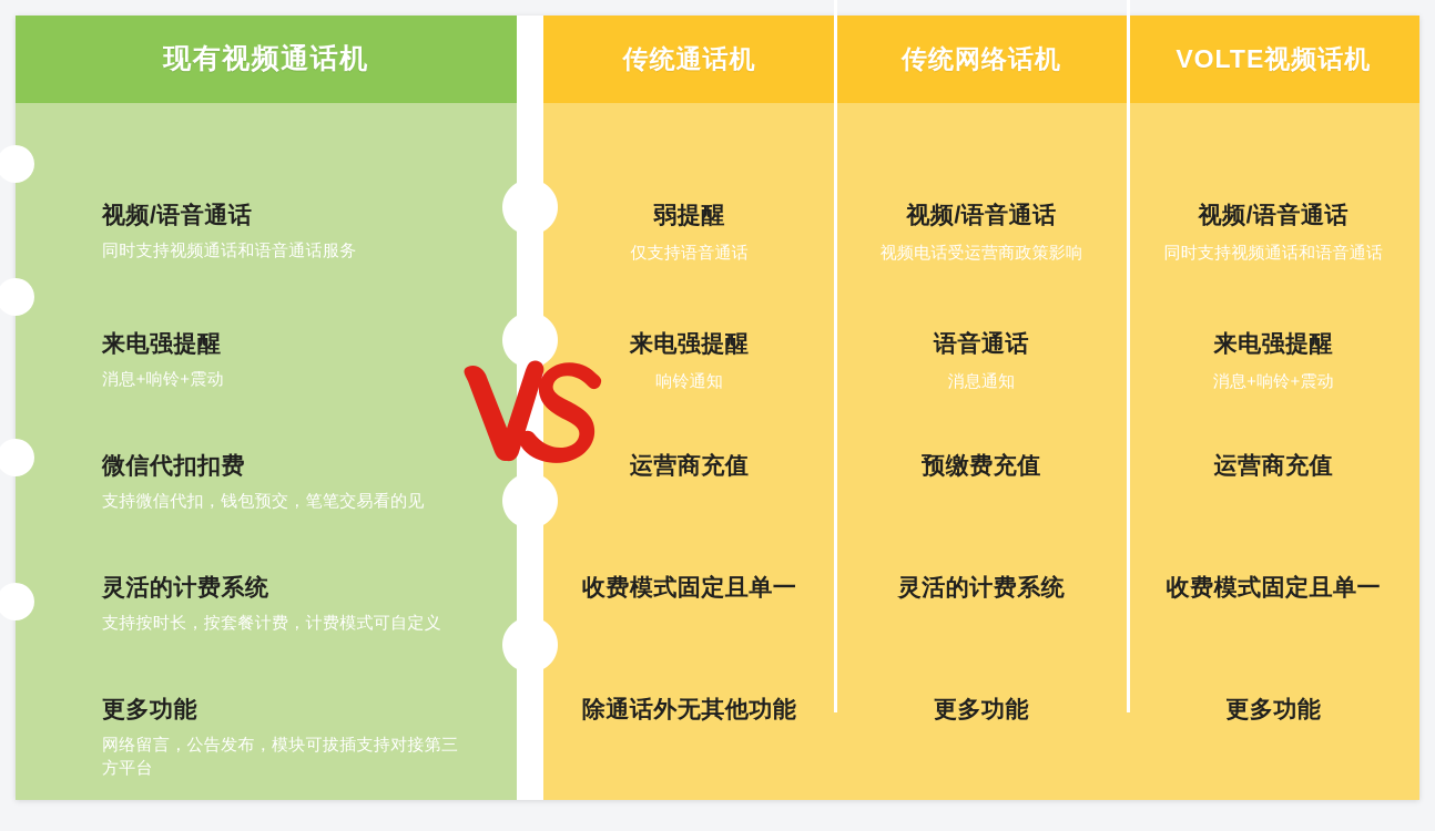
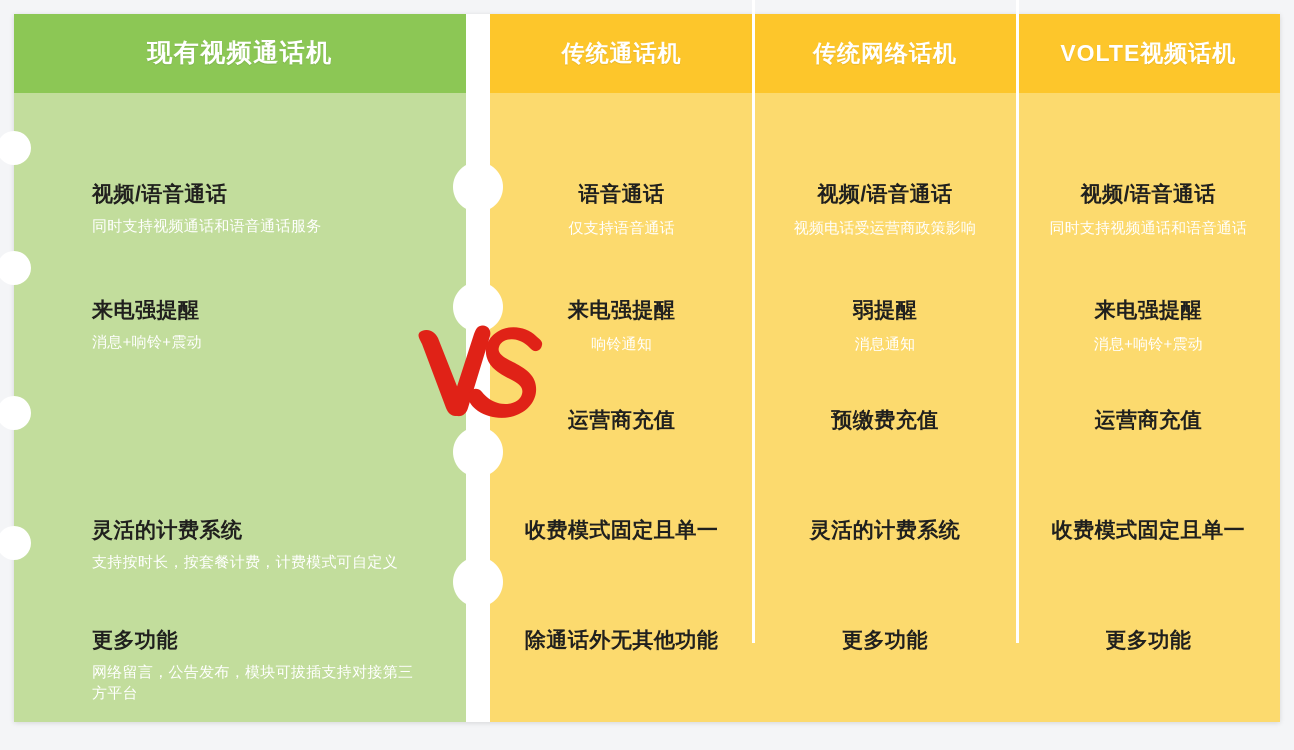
  现有视频通话机
  视频/语音通话
  同时支持视频通话和语音通话服务
  来电强提醒
  消息+响铃+震动
- 微信代扣扣费
- 支持微信代扣，钱包预交，笔笔交易看的见
  灵活的计费系统
  支持按时长，按套餐计费，计费模式可自定义
  更多功能
  网络留言，公告发布，模块可拔插支持对接第三方平台
  传统通话机
- 弱提醒
+ 语音通话
  仅支持语音通话
  来电强提醒
  响铃通知
  运营商充值
  收费模式固定且单一
  除通话外无其他功能
  传统网络话机
  视频/语音通话
  视频电话受运营商政策影响
- 语音通话
+ 弱提醒
  消息通知
  预缴费充值
  灵活的计费系统
  更多功能
  VOLTE视频话机
  视频/语音通话
  同时支持视频通话和语音通话
  来电强提醒
  消息+响铃+震动
  运营商充值
  收费模式固定且单一
  更多功能
